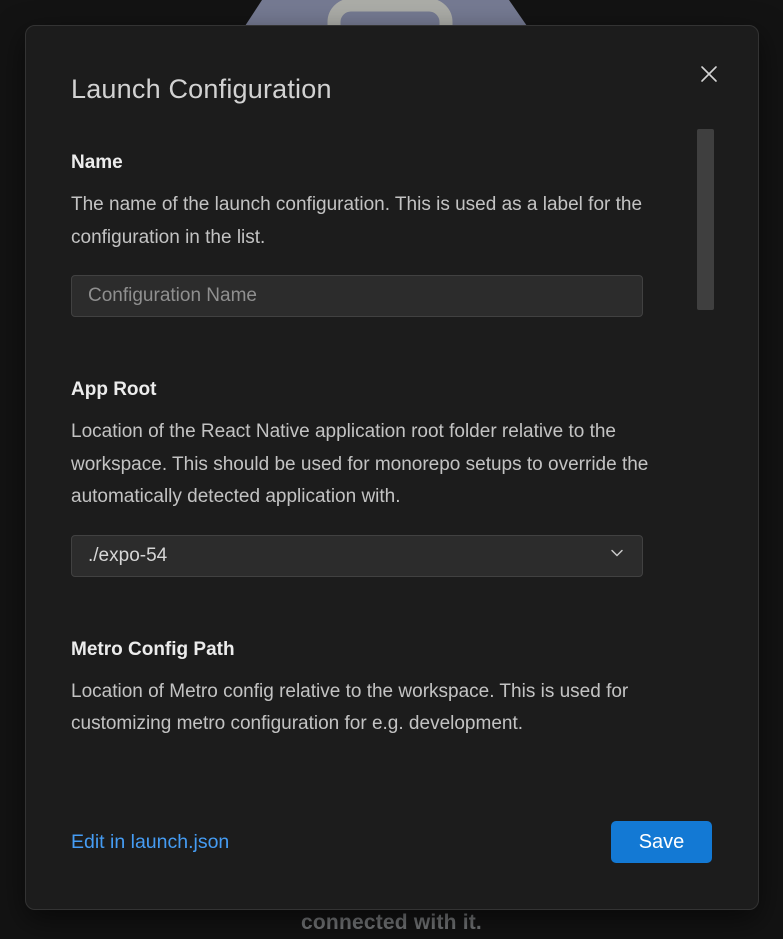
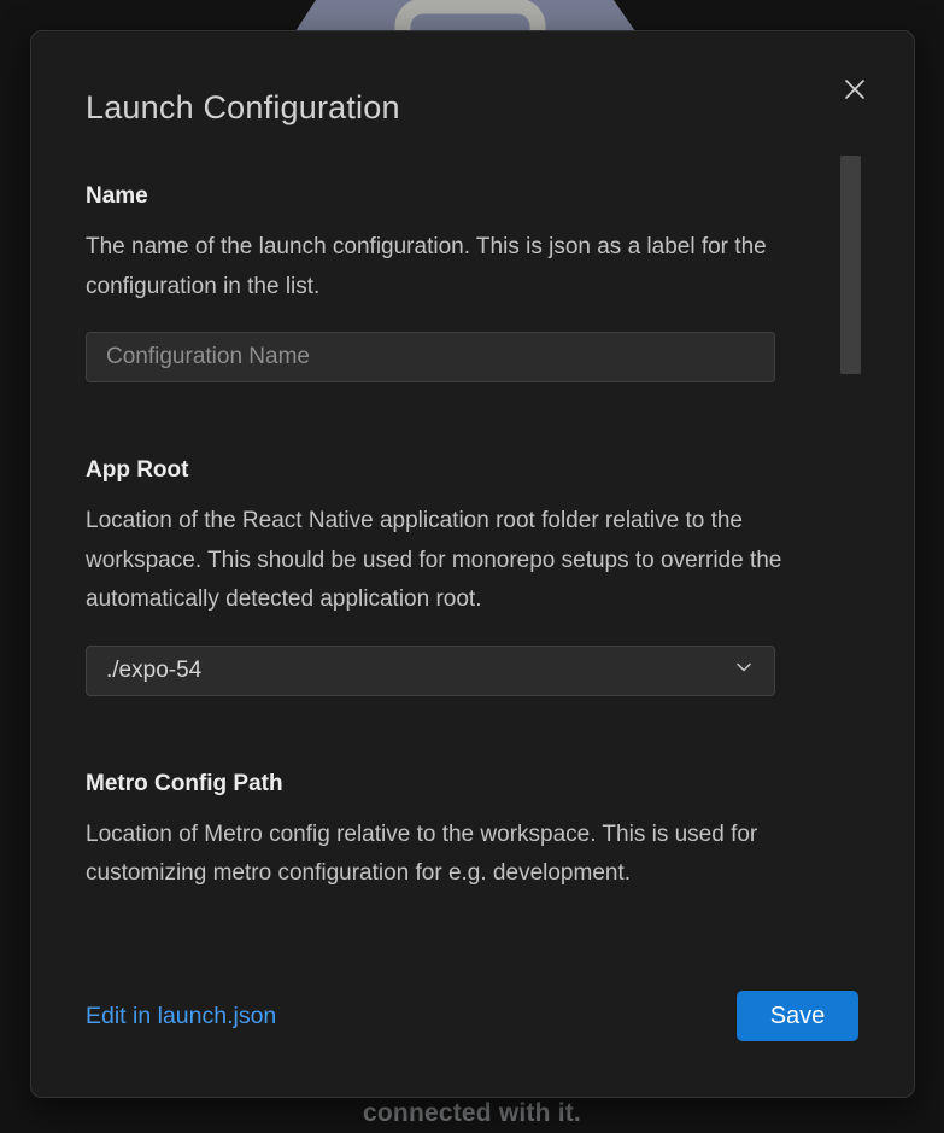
  connected with it.
  Launch Configuration
  Name
- The name of the launch configuration. This is used as a label for the configuration in the list.
+ The name of the launch configuration. This is json as a label for the configuration in the list.
  Configuration Name
  App Root
- Location of the React Native application root folder relative to the workspace. This should be used for monorepo setups to override the automatically detected application with.
+ Location of the React Native application root folder relative to the workspace. This should be used for monorepo setups to override the automatically detected application root.
  ./expo-54
  Metro Config Path
  Location of Metro config relative to the workspace. This is used for customizing metro configuration for e.g. development.
  Edit in launch.json
  Save
